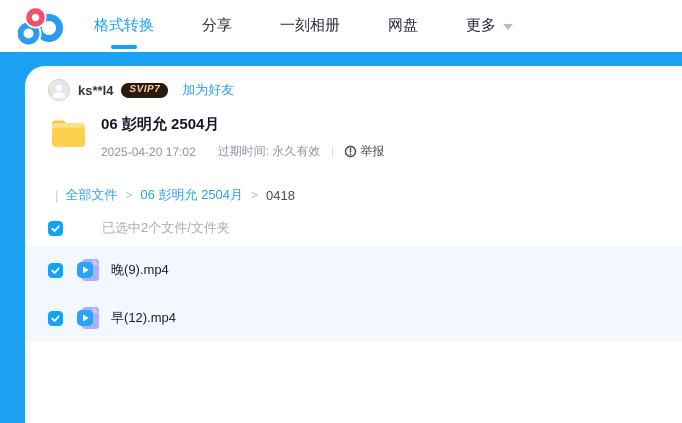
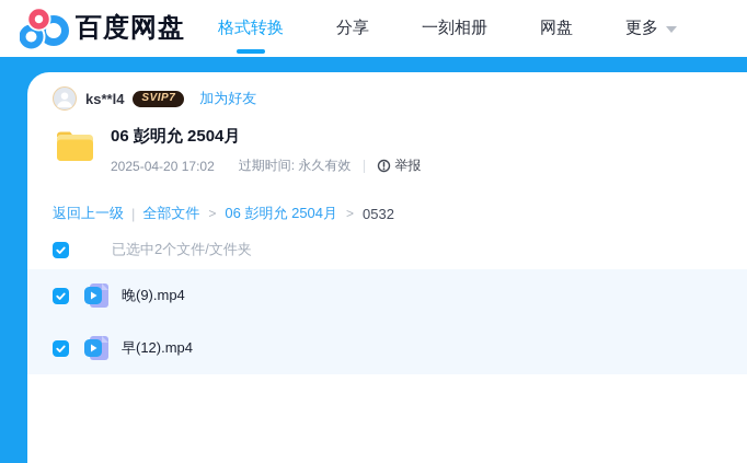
+ 百度网盘
  格式转换
  分享
  一刻相册
  网盘
  更多
  ks**l4
  SVIP7
  加为好友
  06 彭明允 2504月
  2025-04-20 17:02
  过期时间: 永久有效
  举报
+ 返回上一级
  |
  全部文件
  >
  06 彭明允 2504月
  >
- 0418
+ 0532
  已选中2个文件/文件夹
  晚(9).mp4
  早(12).mp4
